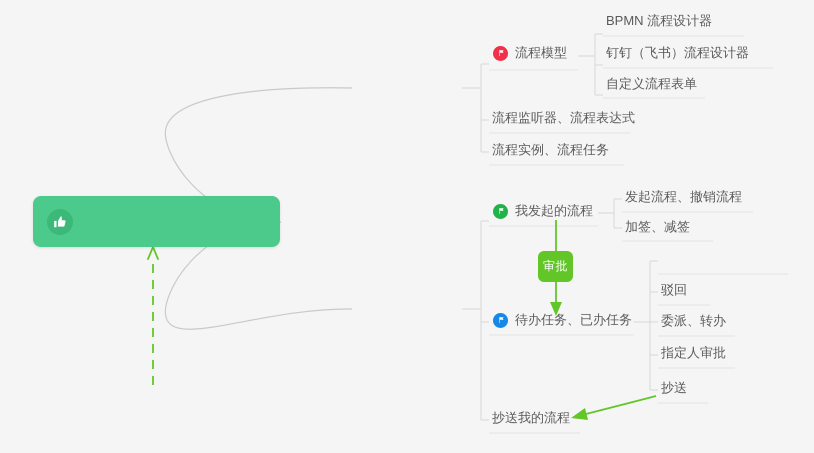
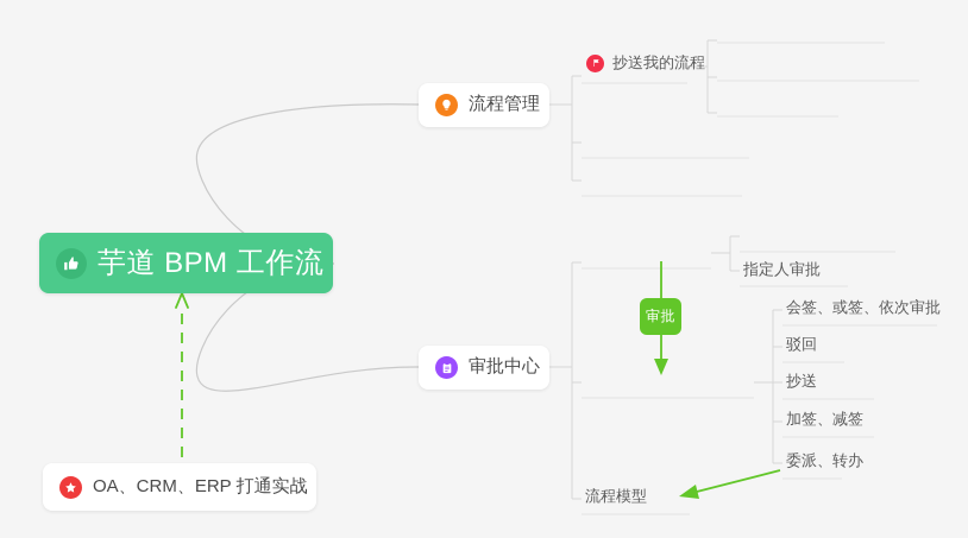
+ 芋道 BPM 工作流
+ 流程管理
+ 审批中心
+ OA、CRM、ERP 打通实战
- 流程模型
+ 抄送我的流程
- 流程监听器、流程表达式
- 流程实例、流程任务
- BPMN 流程设计器
- 钉钉（飞书）流程设计器
- 自定义流程表单
- 我发起的流程
- 待办任务、已办任务
- 抄送我的流程
+ 流程模型
- 发起流程、撤销流程
- 加签、减签
+ 指定人审批
+ 会签、或签、依次审批
  驳回
- 委派、转办
+ 抄送
- 指定人审批
+ 加签、减签
- 抄送
+ 委派、转办
  审批
